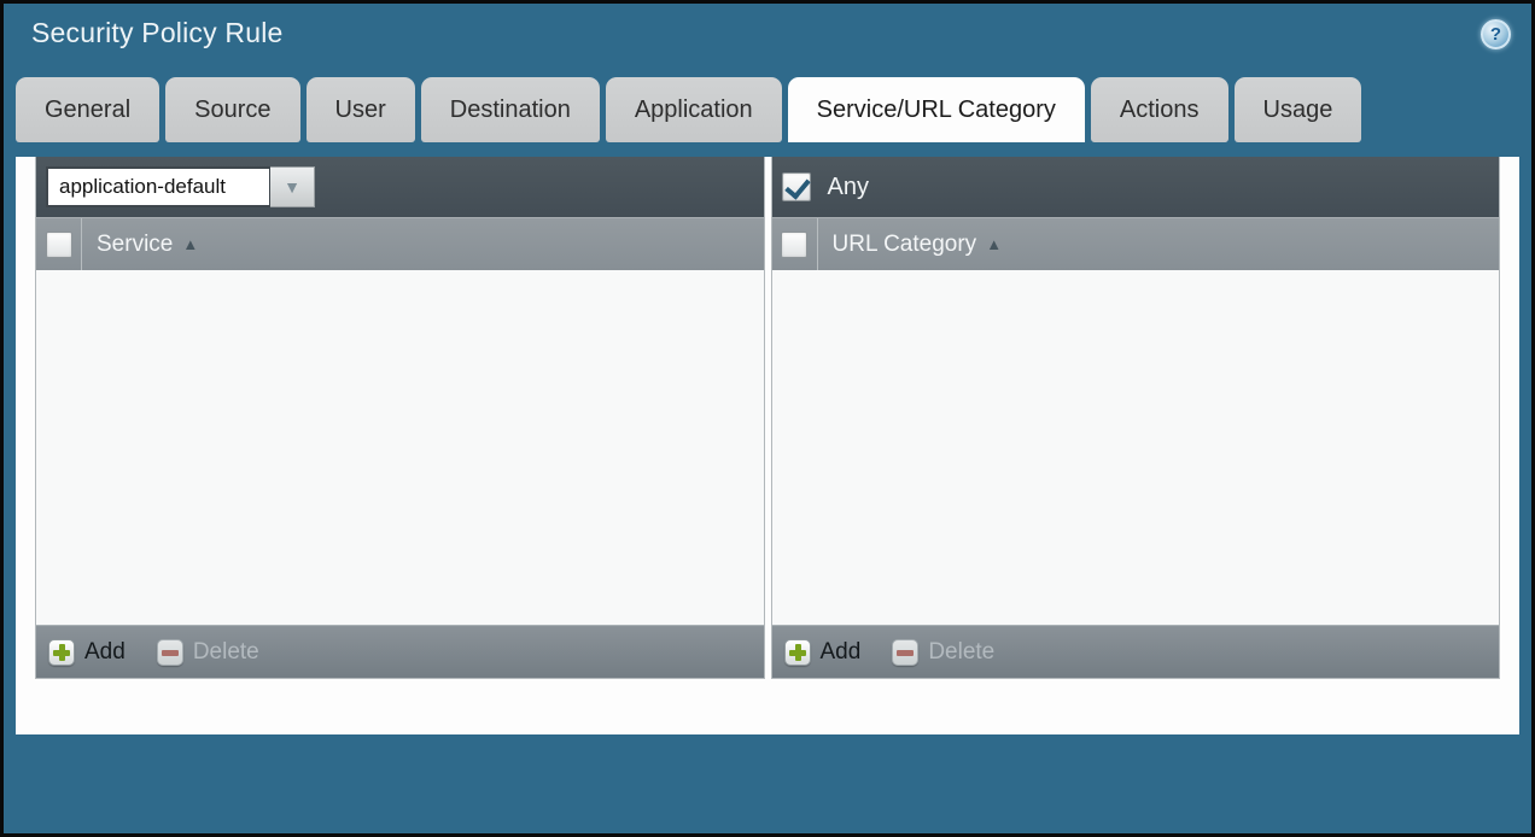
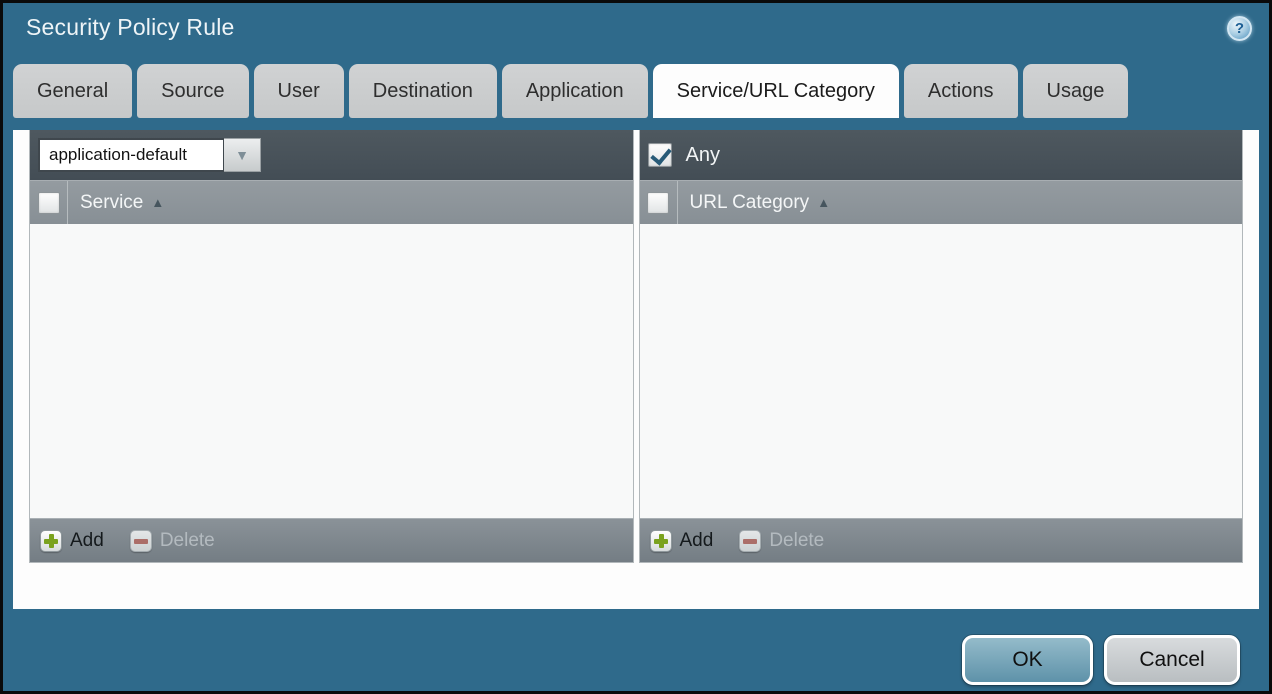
  Security Policy Rule
  ?
  General
  Source
  User
  Destination
  Application
  Service/URL Category
  Actions
  Usage
  application-default
  ▼
  Service
  ▲
  Add
  Delete
  Any
  URL Category
  ▲
  Add
  Delete
+ OK
+ Cancel
